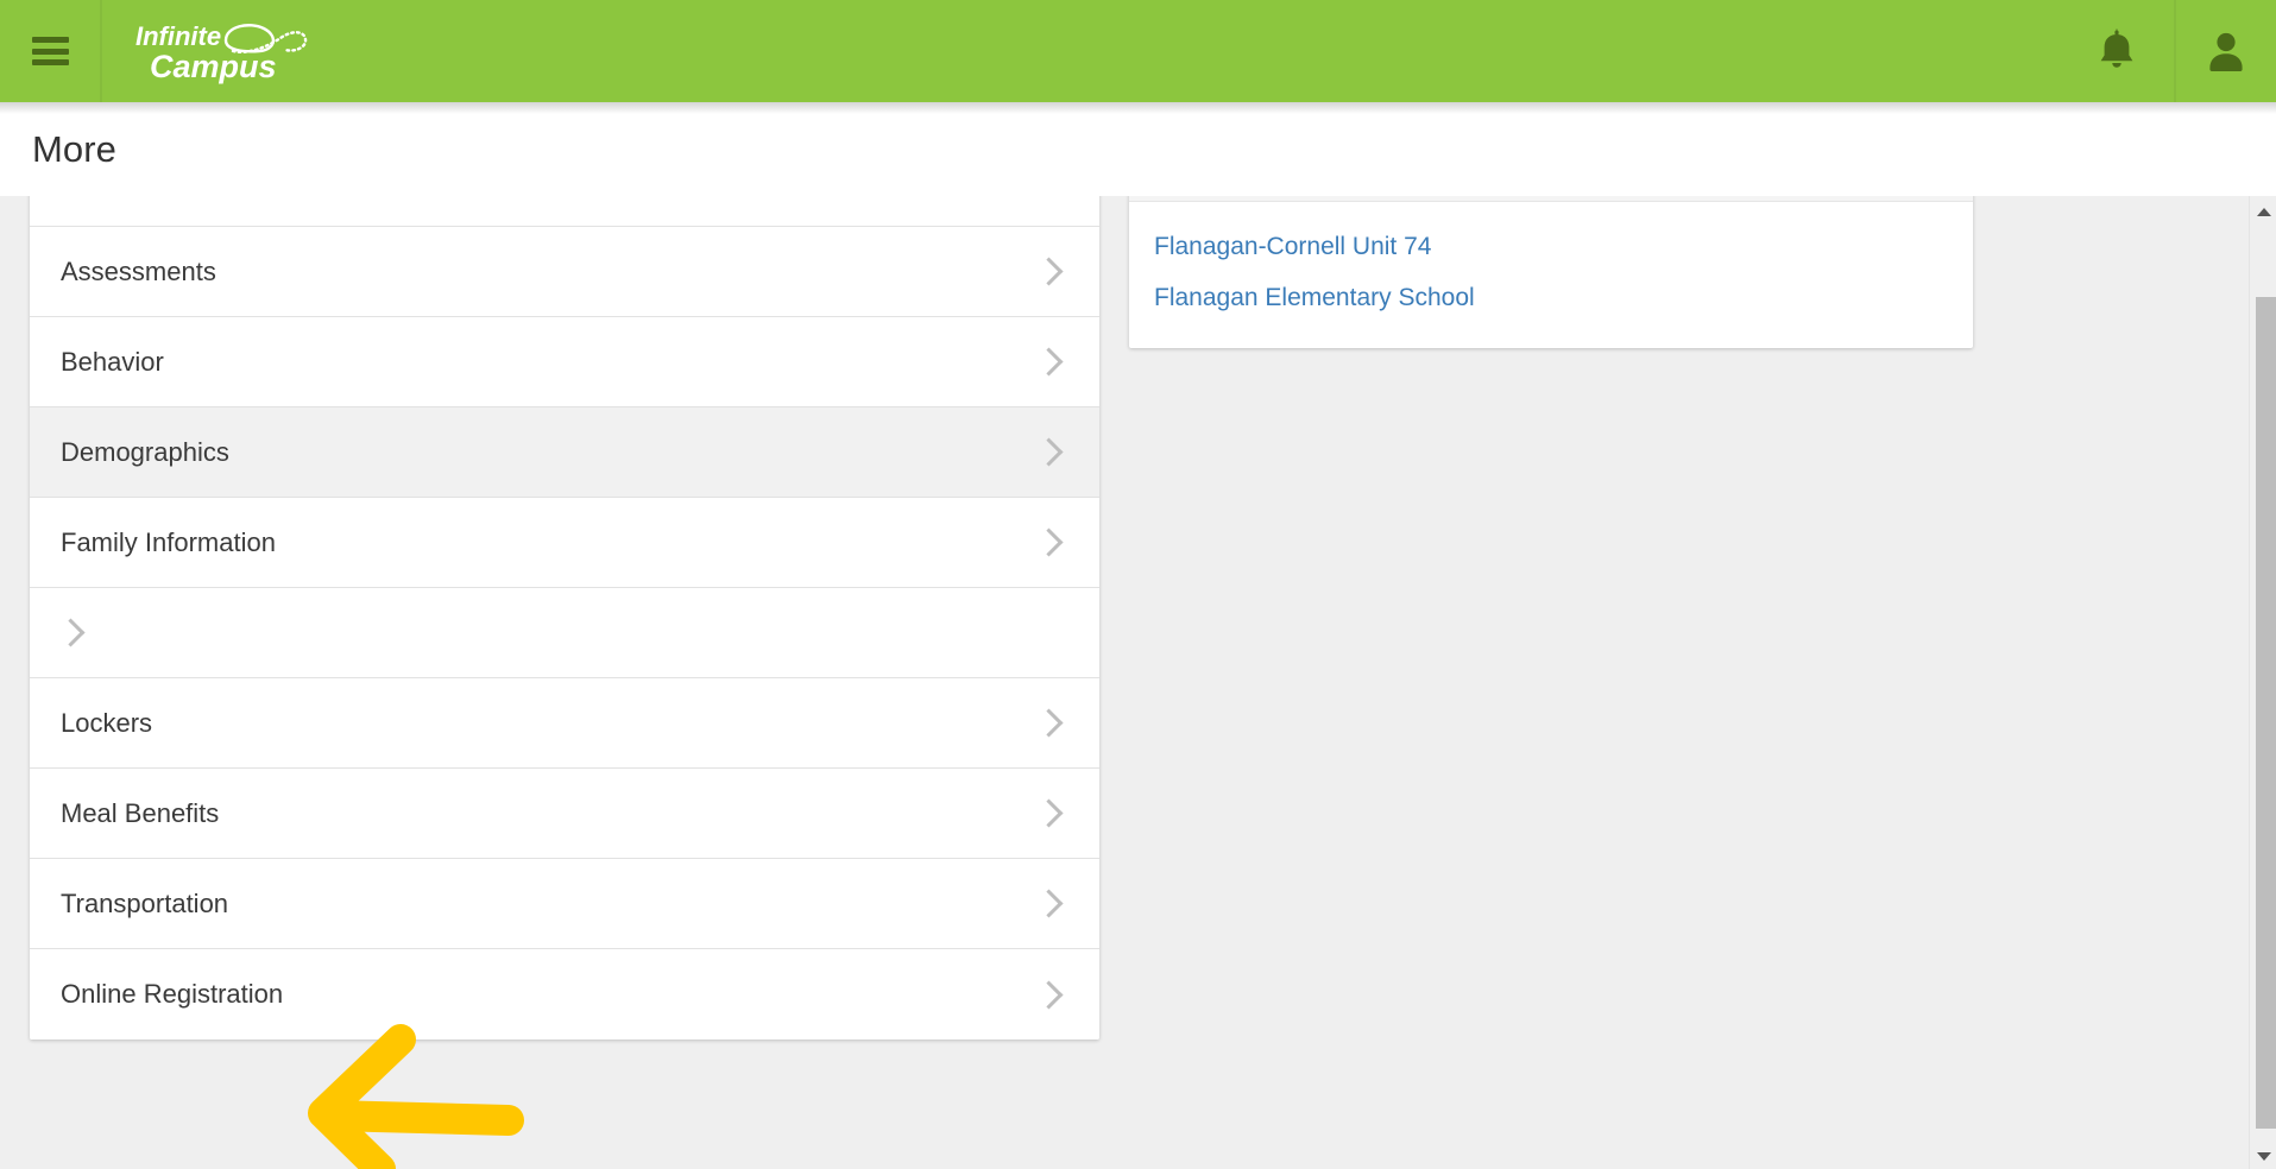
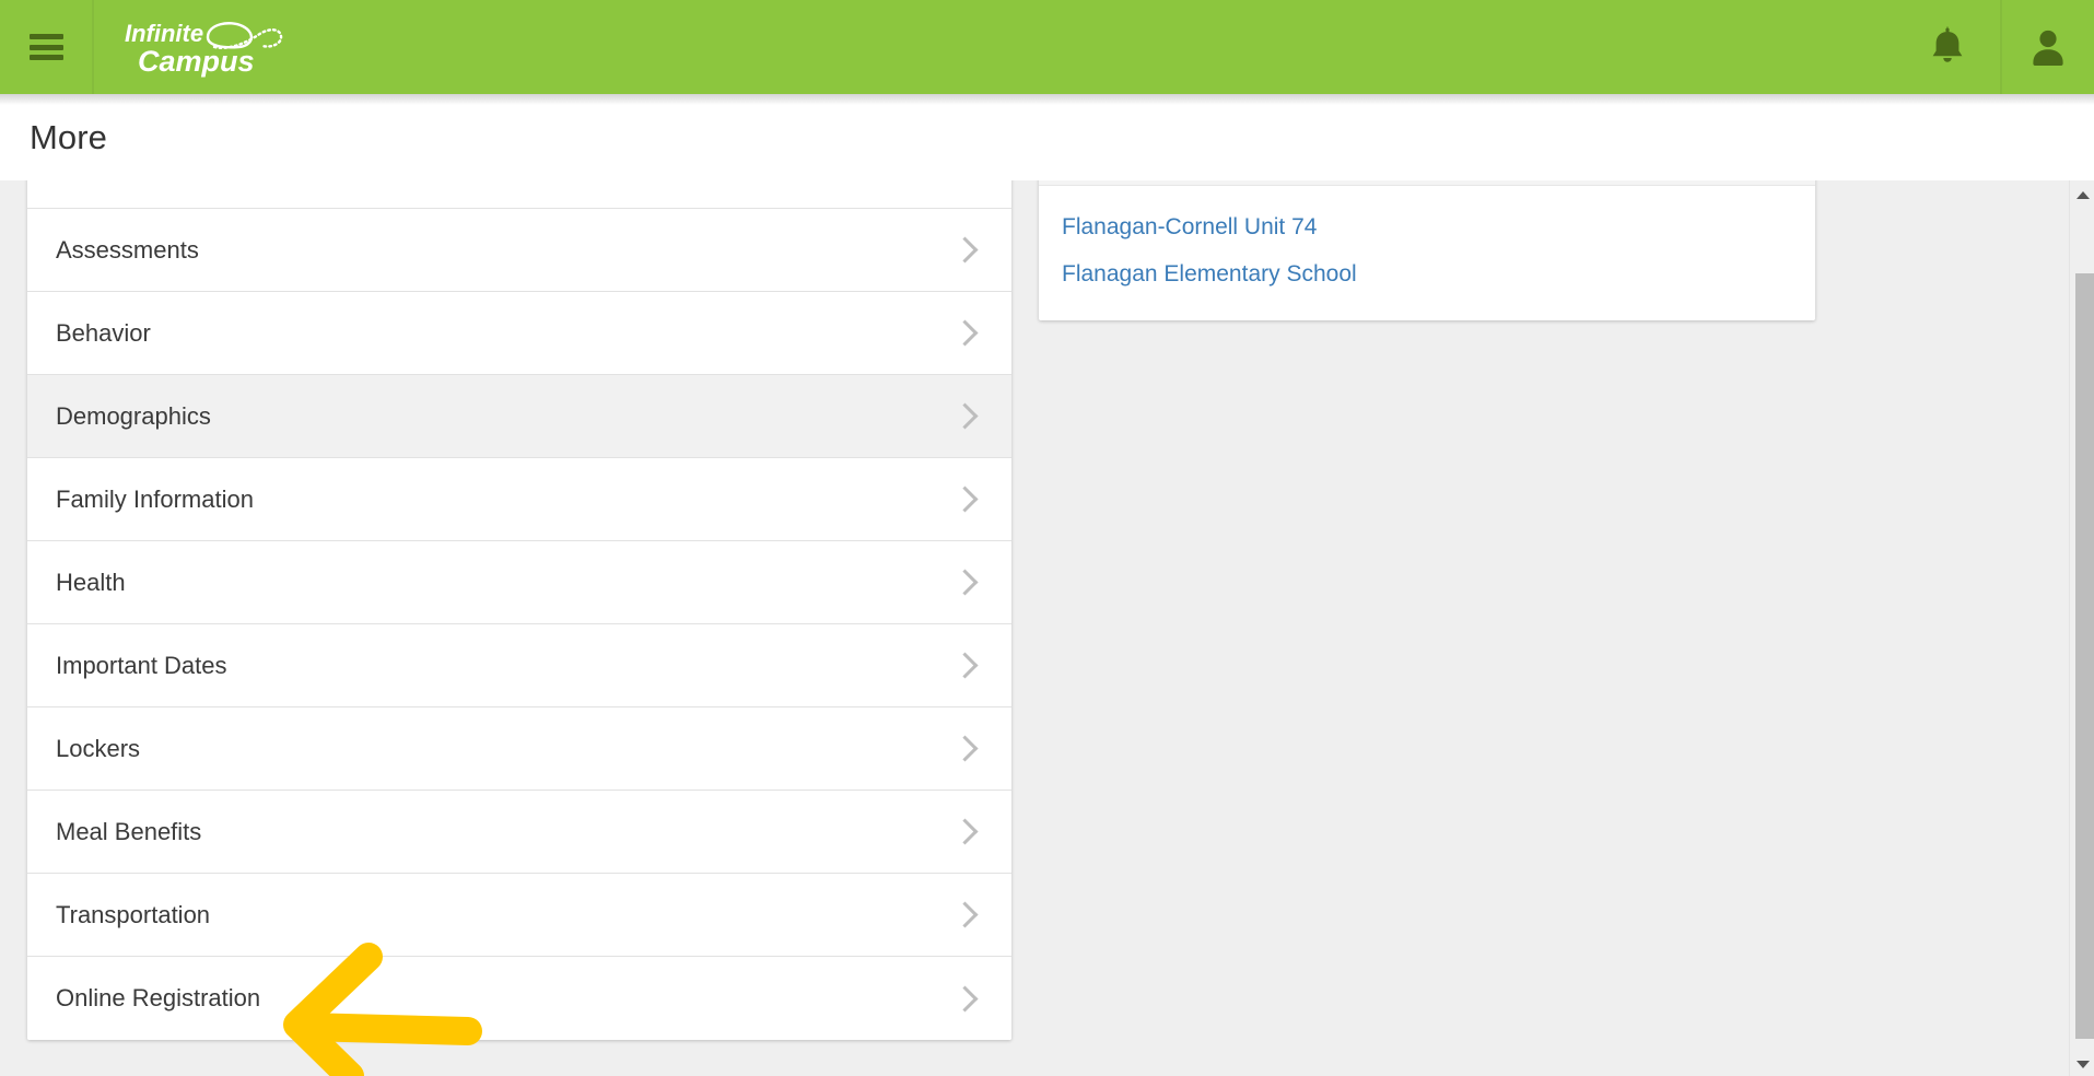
  Infinite
  Campus
  More
  Assessments
  Behavior
  Demographics
  Family Information
+ Health
+ Important Dates
  Lockers
  Meal Benefits
  Transportation
  Online Registration
  Flanagan-Cornell Unit 74
  Flanagan Elementary School
